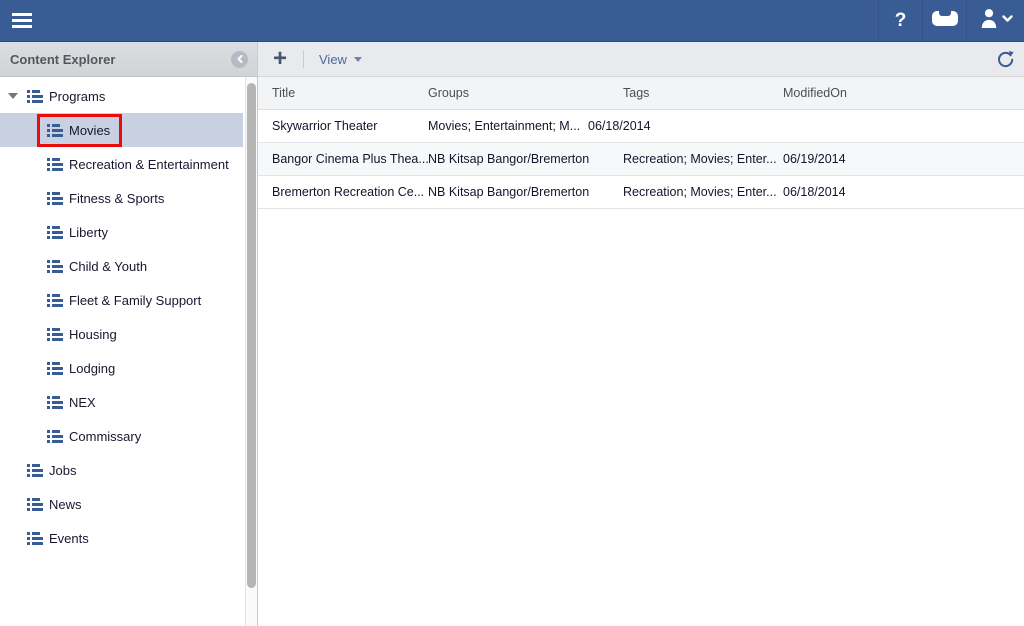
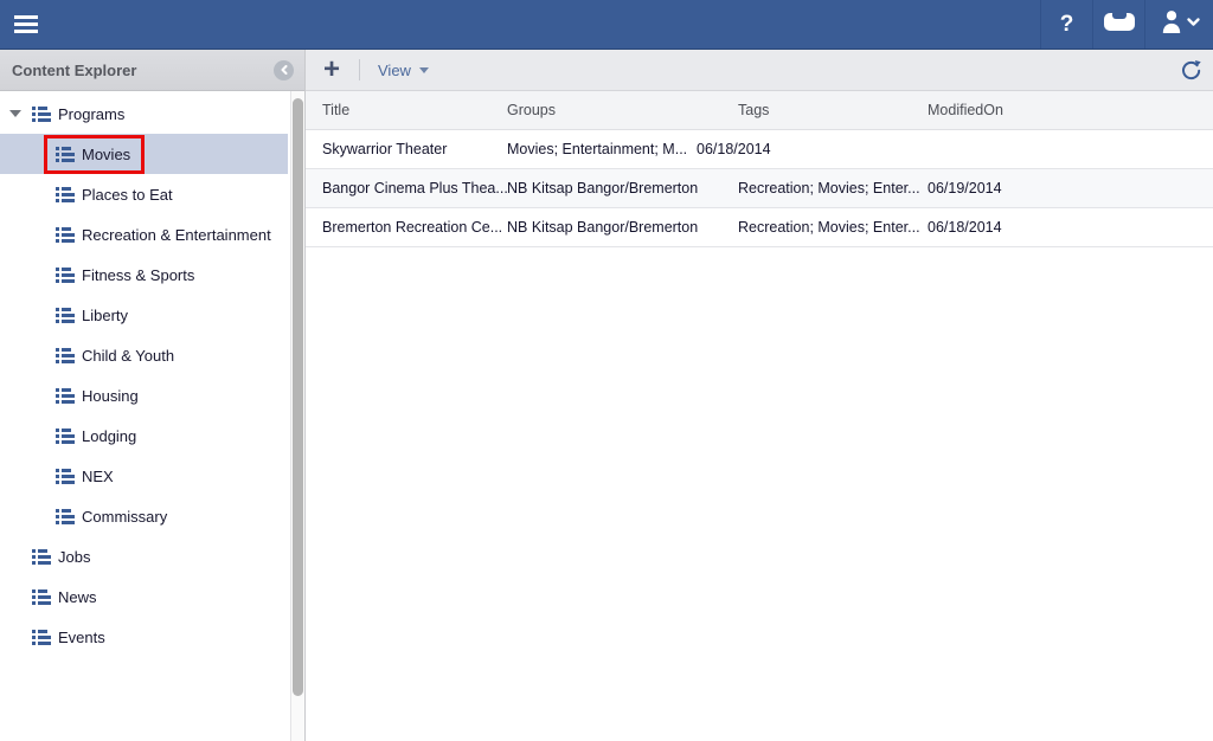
  ?
  Content Explorer
  Programs
  Movies
+ Places to Eat
  Recreation & Entertainment
  Fitness & Sports
  Liberty
  Child & Youth
- Fleet & Family Support
  Housing
  Lodging
  NEX
  Commissary
  Jobs
  News
  Events
  +
  View
  Title
  Groups
  Tags
  ModifiedOn
  Skywarrior Theater
  Movies; Entertainment; M...
  06/18/2014
  Bangor Cinema Plus Thea...
  NB Kitsap Bangor/Bremerton
  Recreation; Movies; Enter...
  06/19/2014
  Bremerton Recreation Ce...
  NB Kitsap Bangor/Bremerton
  Recreation; Movies; Enter...
  06/18/2014
